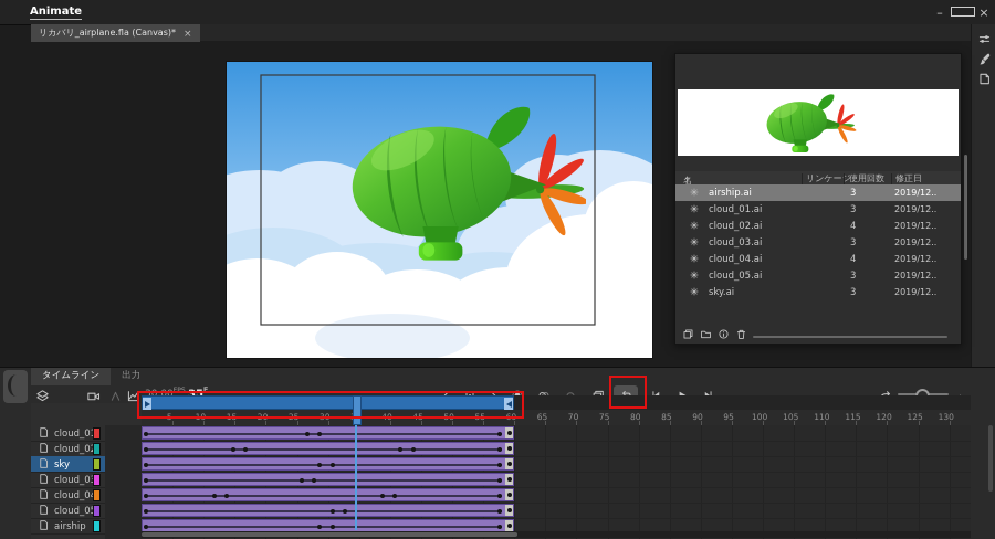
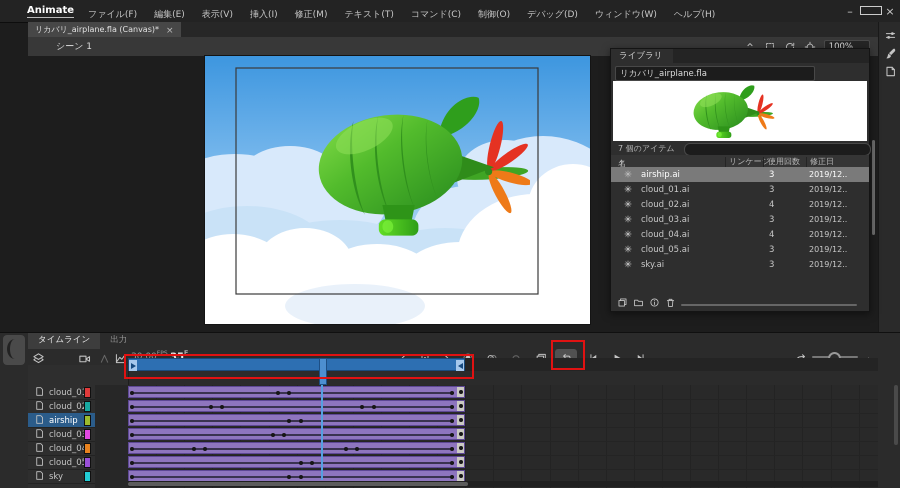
  Animate
+ ファイル(F) 編集(E) 表示(V) 挿入(I) 修正(M) テキスト(T) コマンド(C) 制御(O) デバッグ(D) ウィンドウ(W) ヘルプ(H)
  –
  ×
  リカバリ_airplane.fla (Canvas)*
  ×
+ シーン 1
+ 100%
+ ライブラリ
+ リカバリ_airplane.fla
+ 7 個のアイテム
  ↑
  リンケージ
  使用回数
  修正日
  airship.ai
  3
  2019/12..
  cloud_01.ai
  3
  2019/12..
  cloud_02.ai
  4
  2019/12..
  cloud_03.ai
  3
  2019/12..
  cloud_04.ai
  4
  2019/12..
  cloud_05.ai
  3
  2019/12..
  sky.ai
  3
  2019/12..
  タイムライン
  出力
  35F
  cloud_0
  cloud_0
- sky
+ airship
  cloud_0
  cloud_0
  cloud_0
- airship
+ sky
- 5
- 10
- 15
- 20
- 25
- 30
- 40
- 45
- 50
- 55
- 60
- 65
- 70
- 75
- 80
- 85
- 90
- 95
- 100
- 105
- 110
- 115
- 120
- 125
- 130
